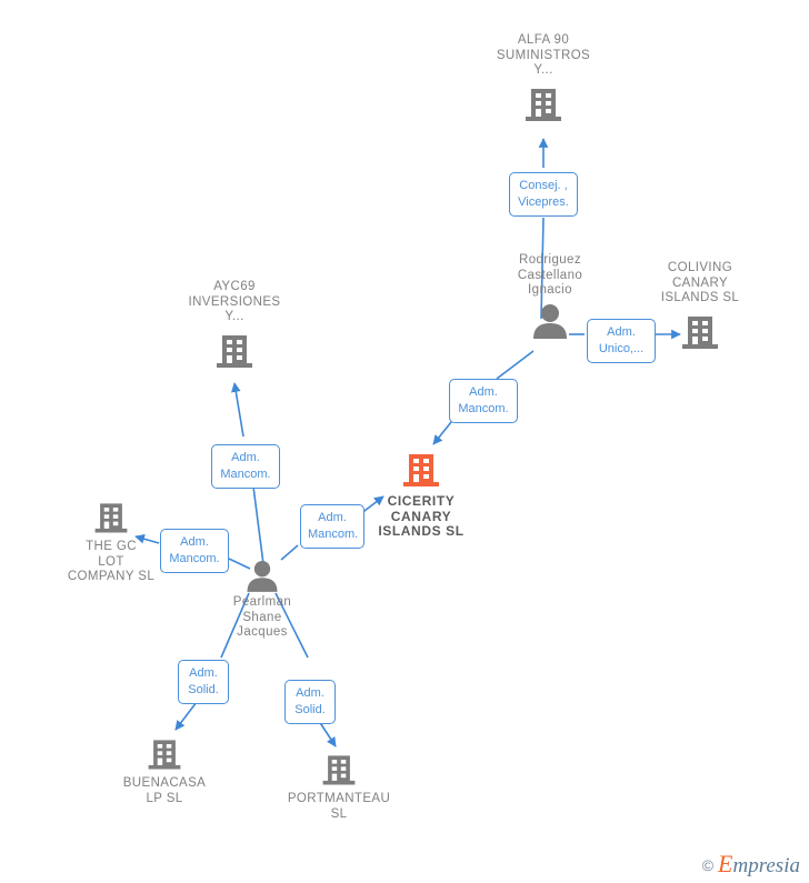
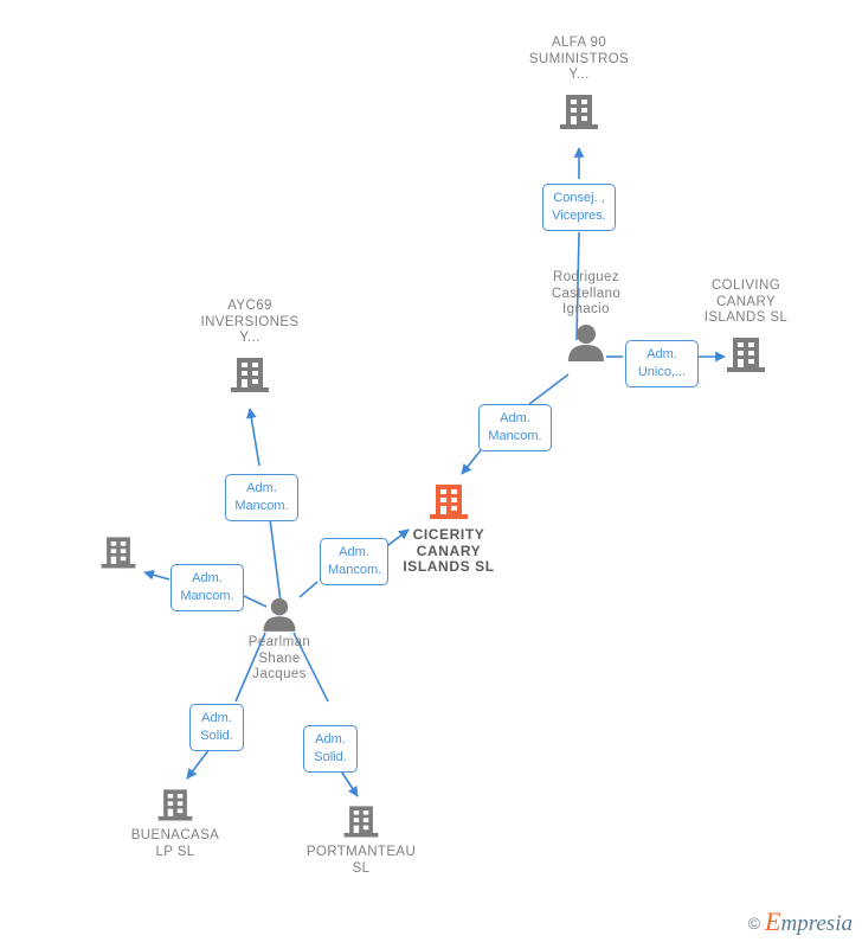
  ALFA 90
  SUMINISTROS
  Y...
  Rodriguez
  Castellano
  Ignacio
  COLIVING
  CANARY
  ISLANDS SL
  AYC69
  INVERSIONES
  Y...
  CICERITY
  CANARY
  ISLANDS SL
- THE GC
- LOT
- COMPANY SL
  Pearlman
  Shane
  Jacques
  BUENACASA
  LP SL
  PORTMANTEAU
  SL
  Consej. ,
  Vicepres.
  Adm.
  Unico,...
  Adm.
  Mancom.
  Adm.
  Mancom.
  Adm.
  Mancom.
  Adm.
  Mancom.
  Adm.
  Solid.
  Adm.
  Solid.
  ©
  Empresia
